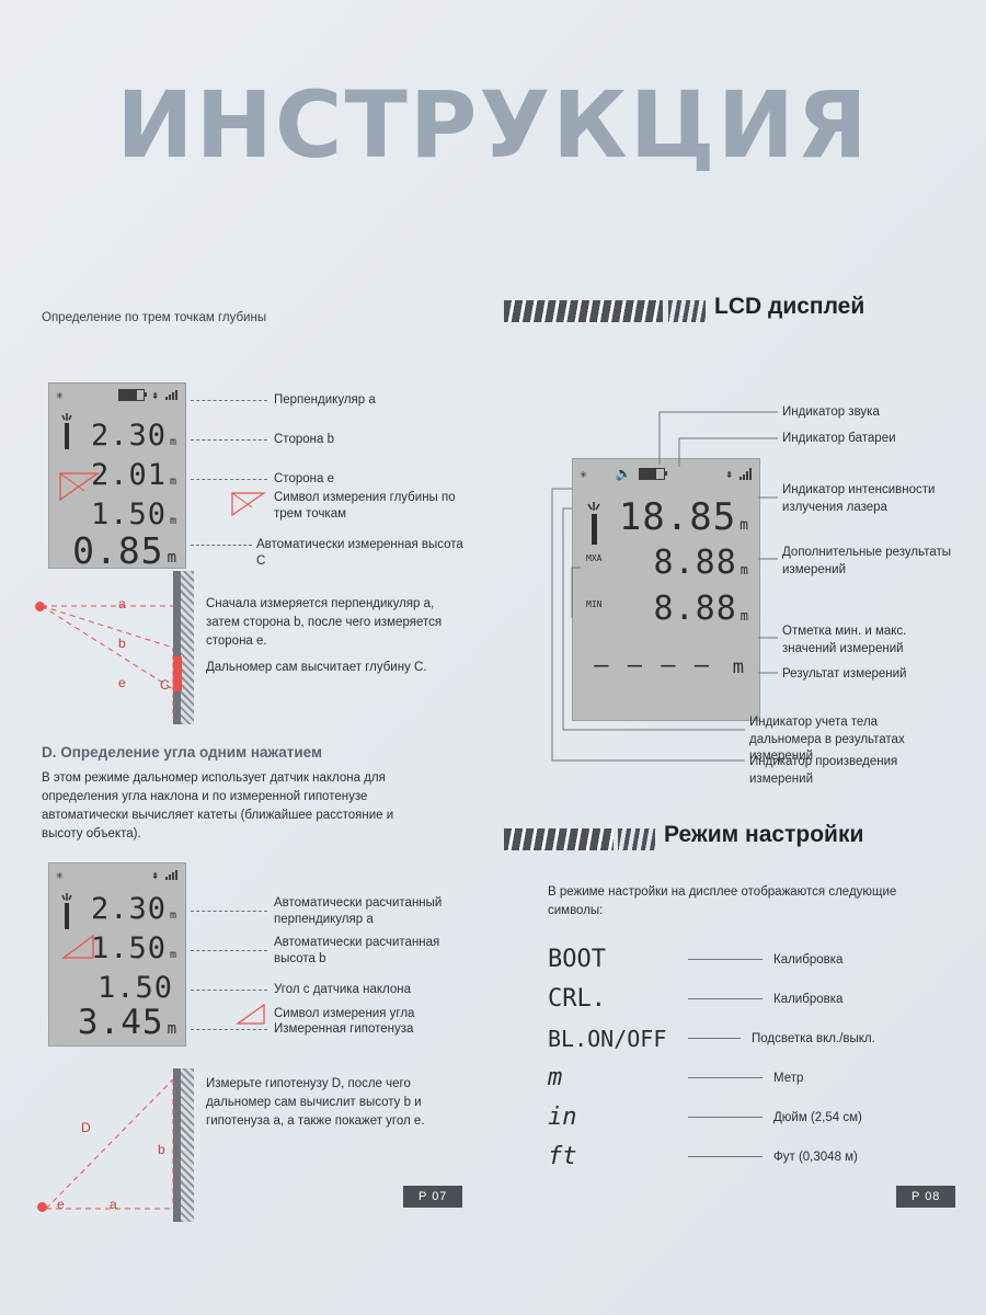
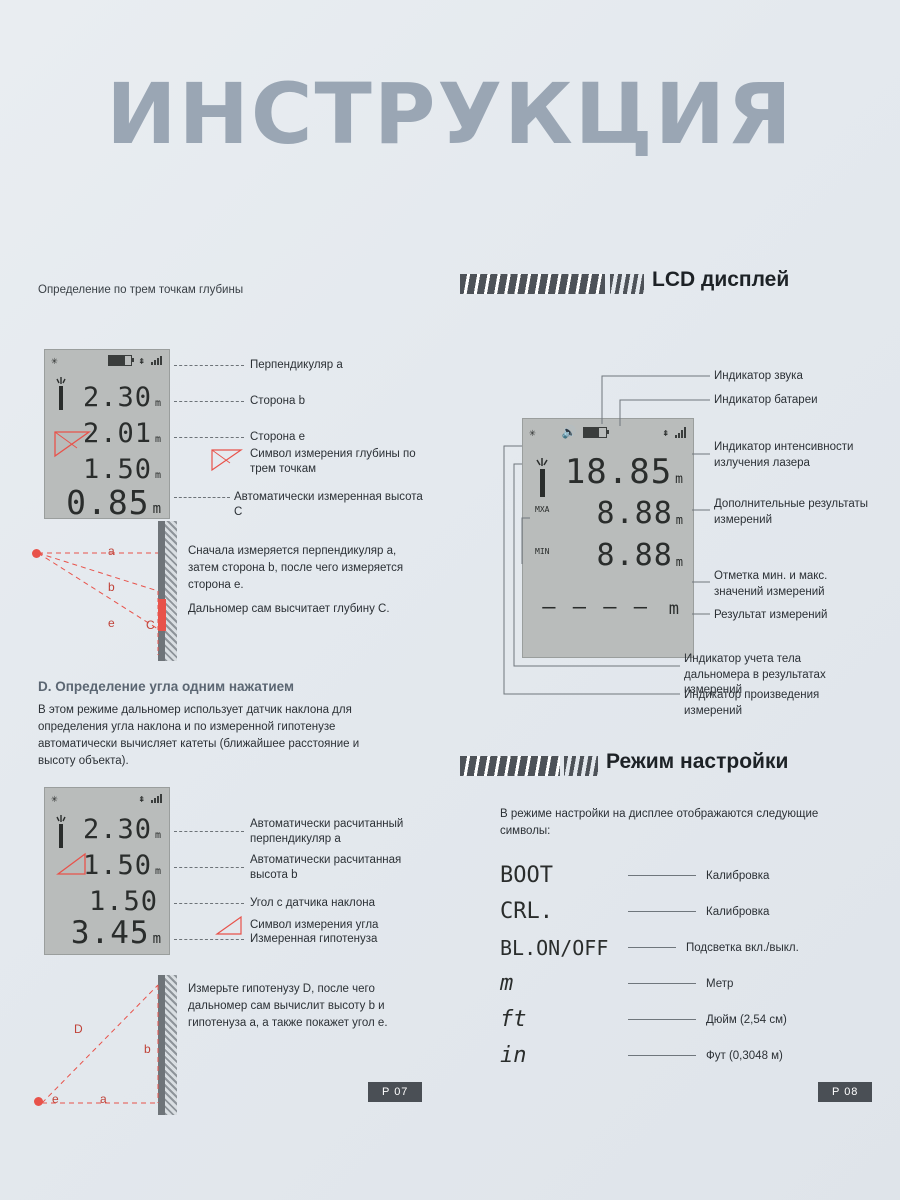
  ИНСТРУКЦИЯ
  Определение по трем точкам глубины
  ✳
  ⇞
  2.30
  m
  2.01
  m
  1.50
  m
  0.85
  m
  Перпендикуляр a
  Сторона b
  Сторона e
  Символ измерения глубины по трем точкам
  Автоматически измеренная высота C
  a
  b
  e
  C
  Сначала измеряется перпендикуляр a, затем сторона b, после чего измеряется сторона e.
  Дальномер сам высчитает глубину C.
  D. Определение угла одним нажатием
  В этом режиме дальномер использует датчик наклона для определения угла наклона и по измеренной гипотенузе автоматически вычисляет катеты (ближайшее расстояние и высоту объекта).
  ✳
  ⇞
  2.30
  m
  1.50
  m
  1.50
  3.45
  m
  Автоматически расчитанный перпендикуляр a
  Автоматически расчитанная высота b
  Угол с датчика наклона
  Символ измерения угла
  Измеренная гипотенуза
  D
  b
  e
  a
  Измерьте гипотенузу D, после чего дальномер сам вычислит высоту b и гипотенуза a, а также покажет угол e.
  LCD дисплей
  ✳
  🔊
  ⇞
  18.85
  m
  MXA
  8.88
  m
  MIN
  8.88
  m
  – – – –
  m
  Индикатор звука
  Индикатор батареи
  Индикатор интенсивности излучения лазера
  Дополнительные результаты измерений
  Отметка мин. и макс. значений измерений
  Результат измерений
  Индикатор учета тела дальномера в результатах измерений
  Индикатор произведения измерений
  Режим настройки
  В режиме настройки на дисплее отображаются следующие символы:
  BOOT
  Калибровка
  CRL.
  Калибровка
  BL.ON/OFF
  Подсветка вкл./выкл.
  m
  Метр
- in
+ ft
  Дюйм (2,54 см)
- ft
+ in
  Фут (0,3048 м)
  P 07
  P 08
